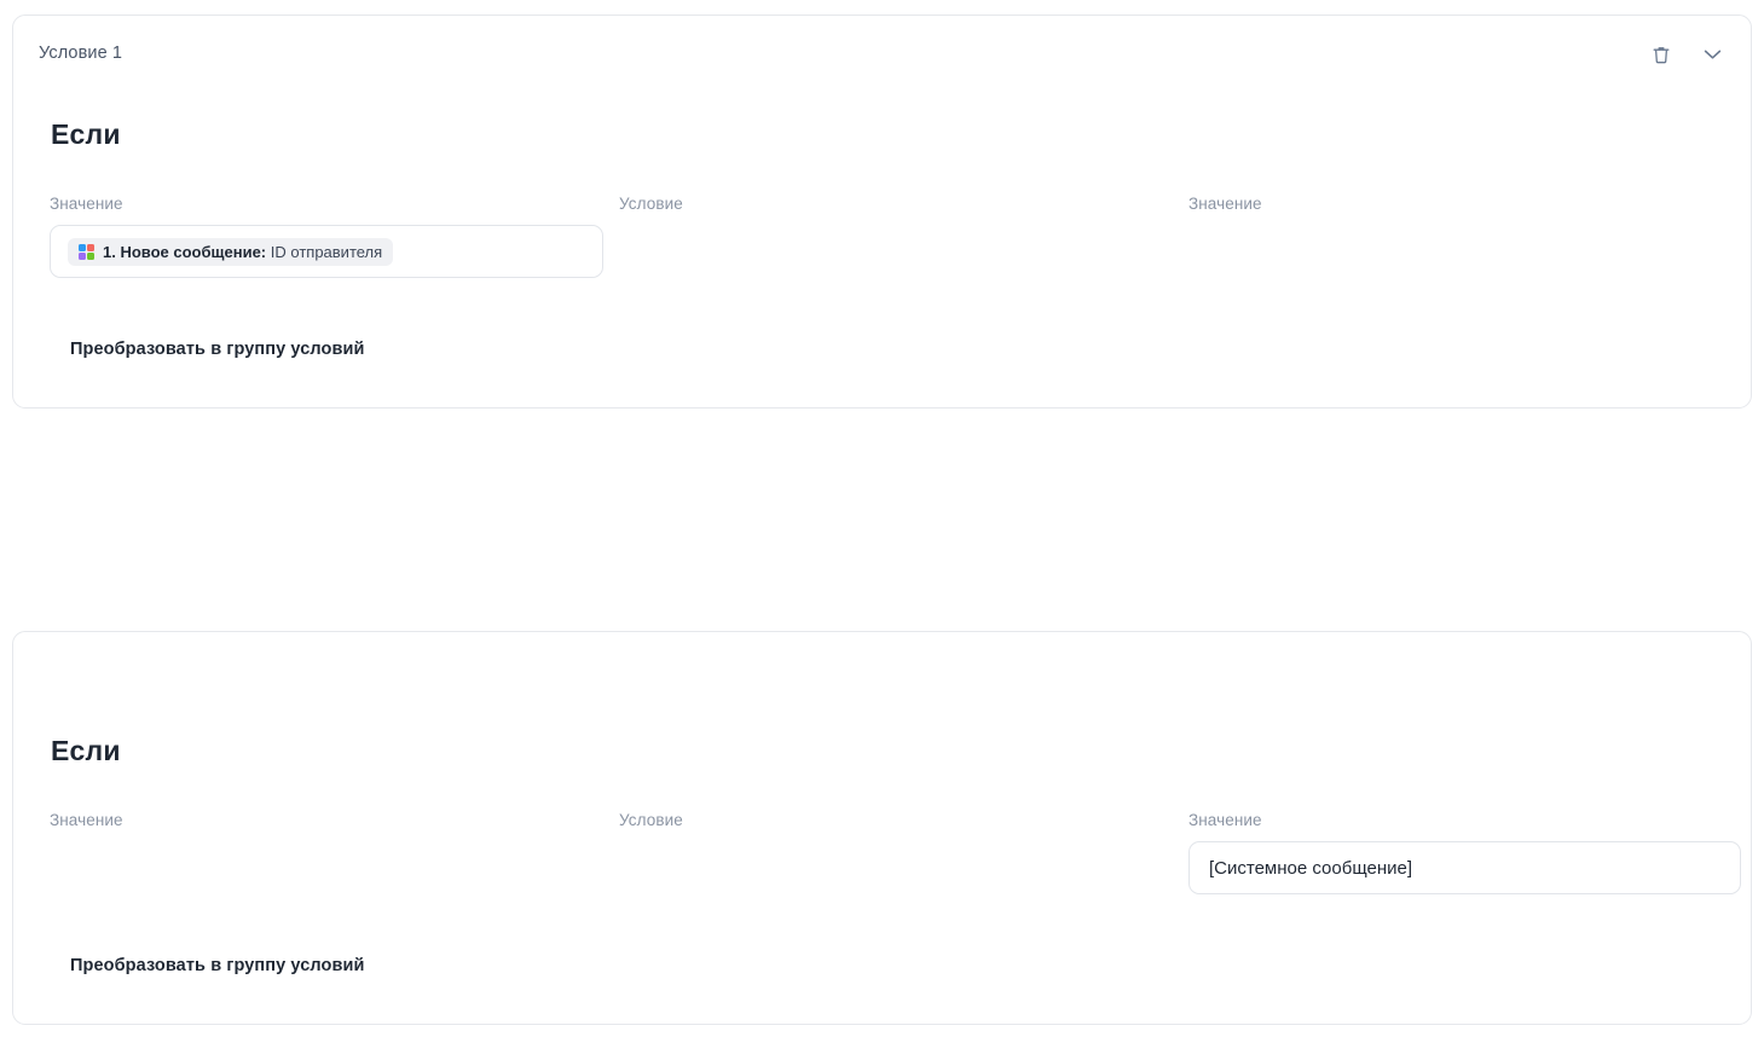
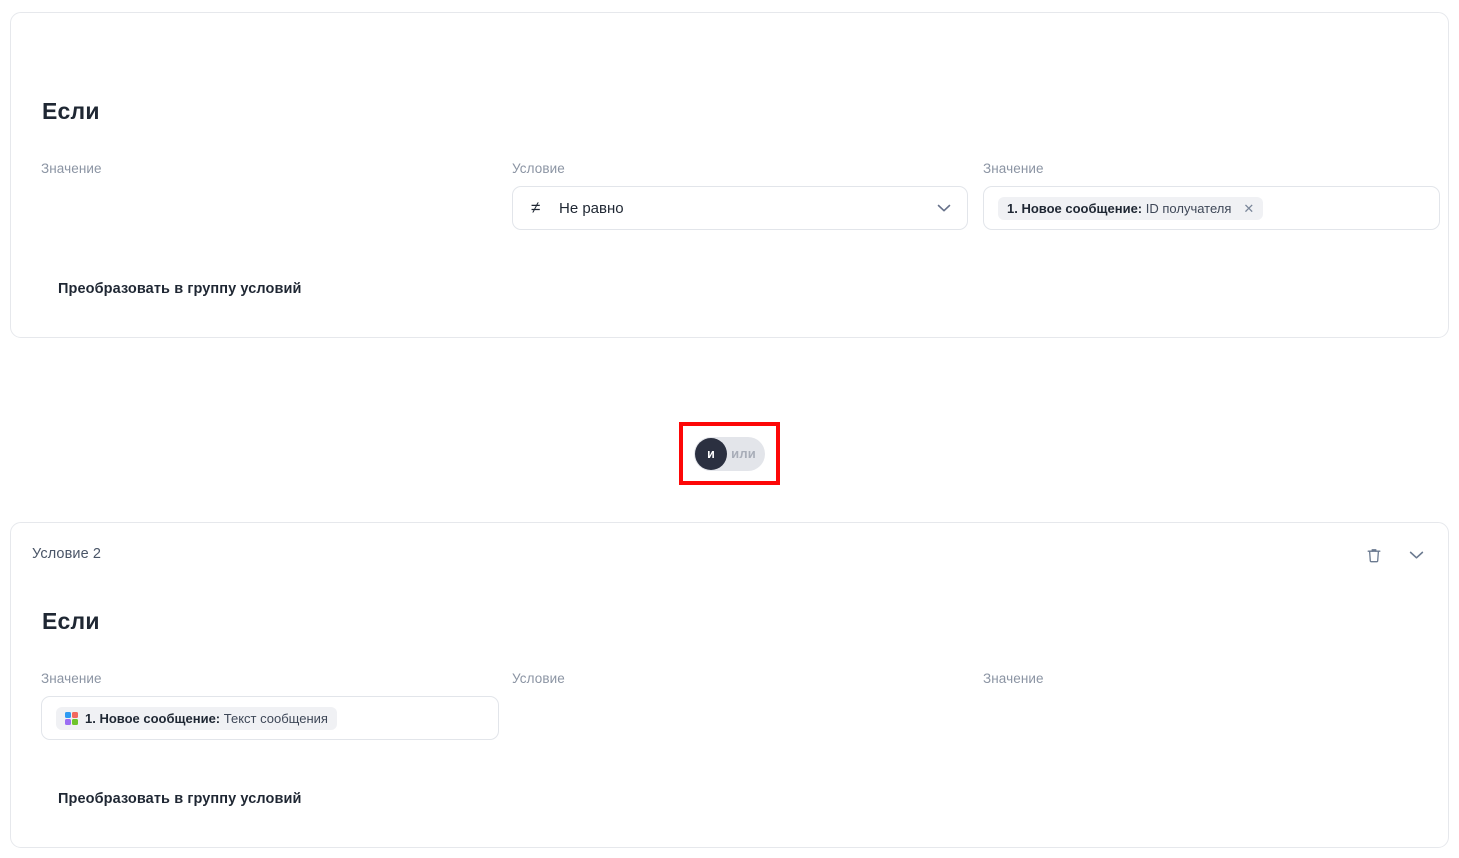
- Условие 1
  Если
  Значение
- 1. Новое сообщение: ID отправителя
  Условие
+ ≠
+ Не равно
  Значение
+ 1. Новое сообщение: ID получателя
+ ✕
  Преобразовать в группу условий
+ и
+ или
+ Условие 2
  Если
  Значение
+ 1. Новое сообщение: Текст сообщения
  Условие
  Значение
- [Системное сообщение]
  Преобразовать в группу условий
